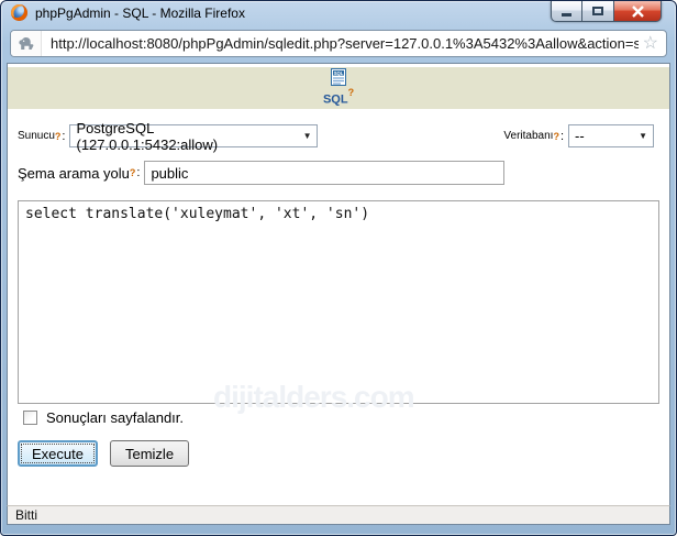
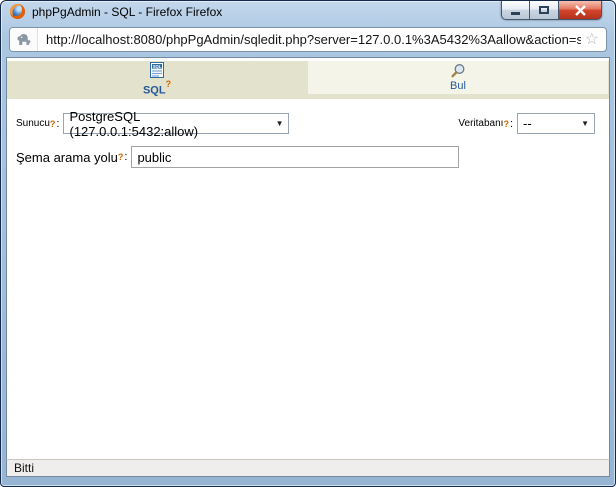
- phpPgAdmin - SQL - Mozilla Firefox
+ phpPgAdmin - SQL - Firefox Firefox
  http://localhost:8080/phpPgAdmin/sqledit.php?server=127.0.0.1%3A5432%3Aallow&action=s
  ☆
  SQL?
+ Bul
  Sunucu
  ?
  :
  PostgreSQL (127.0.0.1:5432:allow)
  ▼
  Veritabanı
  ?
  :
  --
  ▼
  Şema arama yolu
  ?
  :
  public
- select translate('xuleymat', 'xt', 'sn')
- dijitalders.com
- Sonuçları sayfalandır.
- Execute
- Temizle
  Bitti
